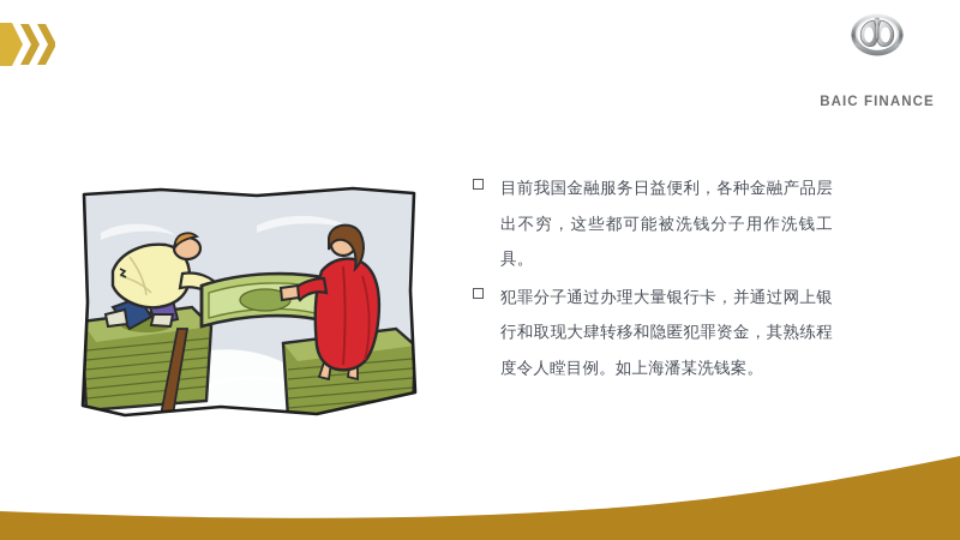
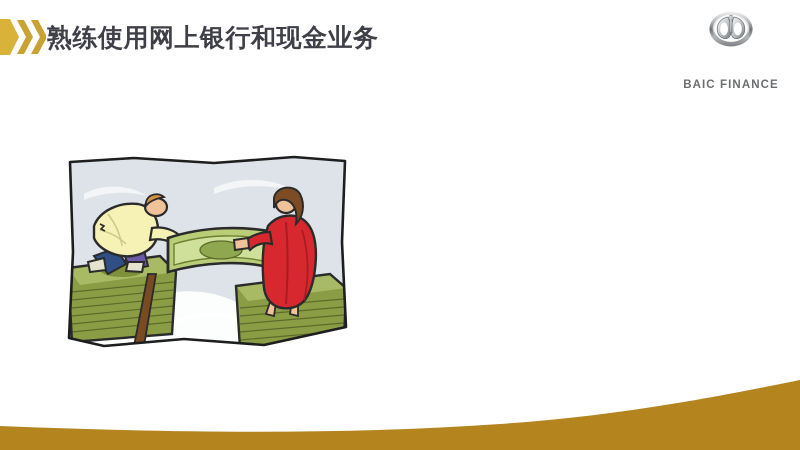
+ 熟练使用网上银行和现金业务
  BAIC FINANCE
- 目前我国金融服务日益便利，各种金融产品层出不穷，这些都可能被洗钱分子用作洗钱工具。
- 犯罪分子通过办理大量银行卡，并通过网上银行和取现大肆转移和隐匿犯罪资金，其熟练程度令人瞠目例。如上海潘某洗钱案。
